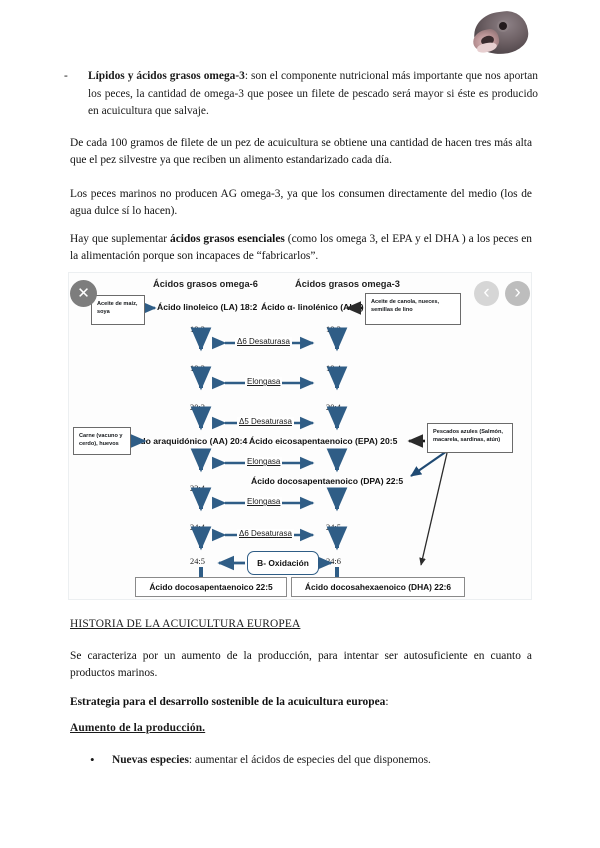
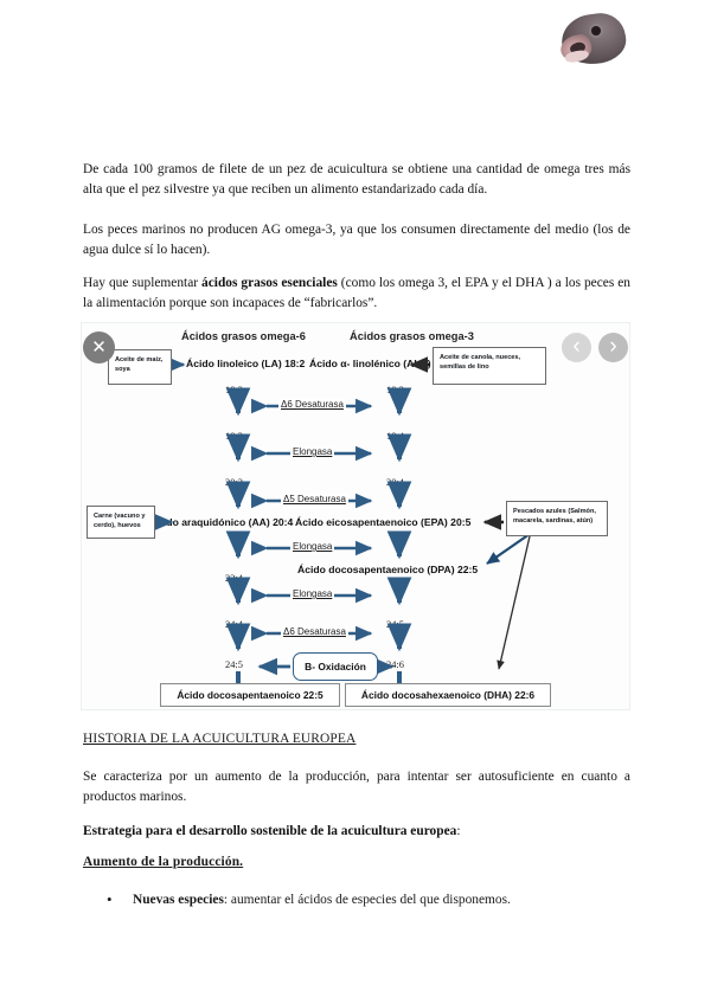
- -
- Lípidos y ácidos grasos omega-3: son el componente nutricional más importante que nos aportan los peces, la cantidad de omega-3 que posee un filete de pescado será mayor si éste es producido en acuicultura que salvaje.
- De cada 100 gramos de filete de un pez de acuicultura se obtiene una cantidad de hacen tres más alta que el pez silvestre ya que reciben un alimento estandarizado cada día.
+ De cada 100 gramos de filete de un pez de acuicultura se obtiene una cantidad de omega tres más alta que el pez silvestre ya que reciben un alimento estandarizado cada día.
  Los peces marinos no producen AG omega-3, ya que los consumen directamente del medio (los de agua dulce sí lo hacen).
  Hay que suplementar ácidos grasos esenciales (como los omega 3, el EPA y el DHA ) a los peces en la alimentación porque son incapaces de “fabricarlos”.
  Ácidos grasos omega-6
  Ácidos grasos omega-3
  Ácido linoleico (LA) 18:2
  18:2
  18:3
  20:3
  o araquidónico (AA) 20:4
  22:4
  24:4
  24:5
  Ácido α- linolénico (A
  18:3
  18:4
  20:4
  Ácido eicosapentaenoico (EPA) 20:5
  Ácido docosapentaenoico (DPA) 22:5
  24:5
  24:6
  Δ6 Desaturasa
  Elongasa
  Δ5 Desaturasa
  Elongasa
  Elongasa
  Δ6 Desaturasa
  Β- Oxidación
  Ácido docosapentaenoico 22:5
  Ácido docosahexaenoico (DHA) 22:6
  ✕
  ‹
  ›
  HISTORIA DE LA ACUICULTURA EUROPEA
  Se caracteriza por un aumento de la producción, para intentar ser autosuficiente en cuanto a productos marinos.
  Estrategia para el desarrollo sostenible de la acuicultura europea:
  Aumento de la producción.
  •
  Nuevas especies: aumentar el ácidos de especies del que disponemos.
